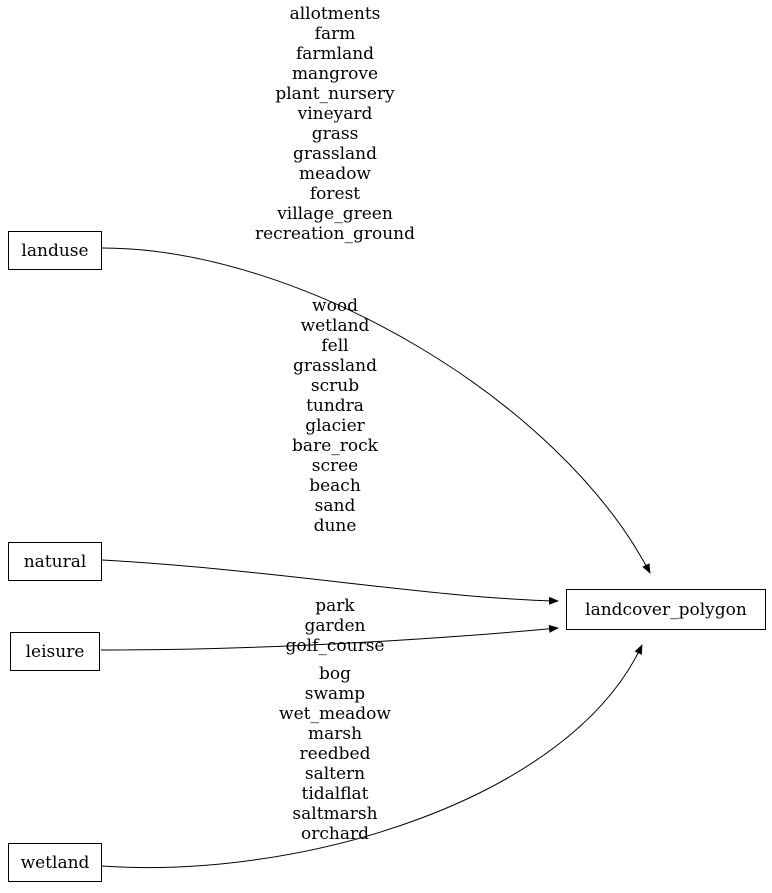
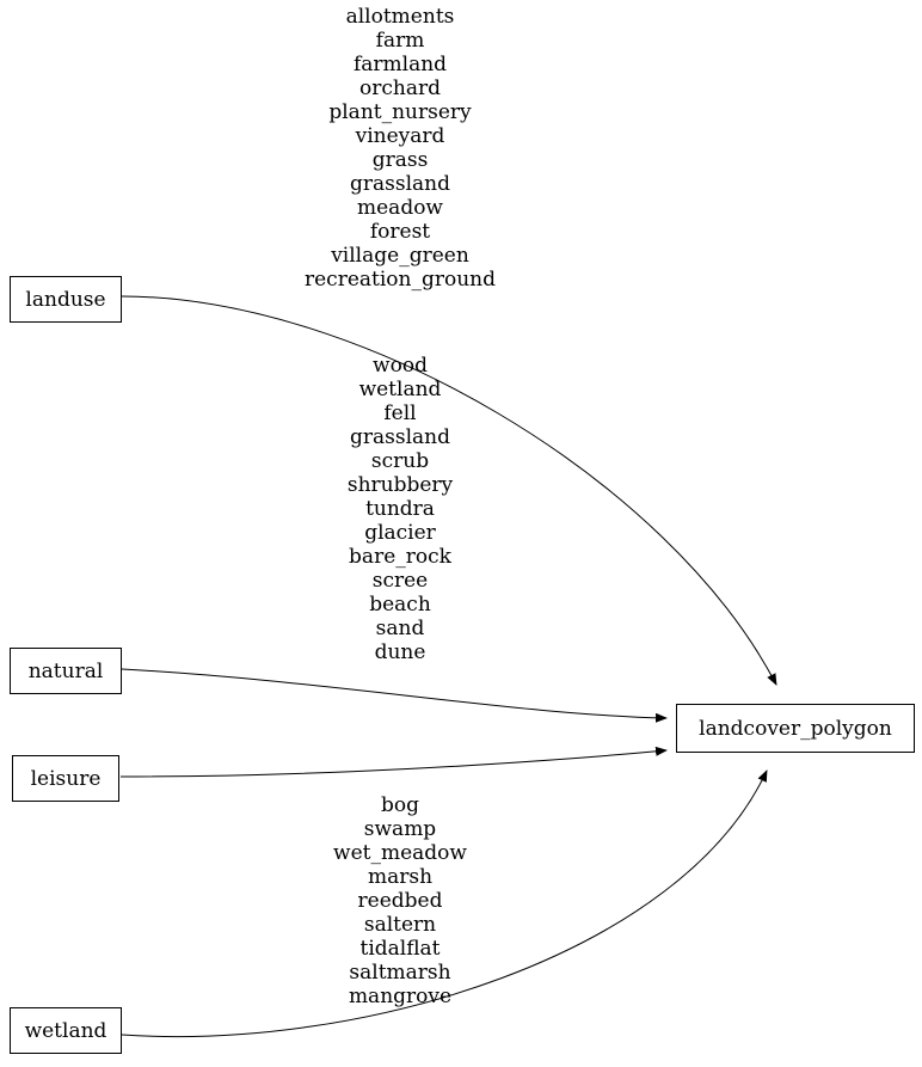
  landuse
  natural
  leisure
  wetland
  landcover_polygon
  allotments
  farm
  farmland
- mangrove
+ orchard
  plant_nursery
  vineyard
  grass
  grassland
  meadow
  forest
  village_green
  recreation_ground
  wood
  wetland
  fell
  grassland
  scrub
+ shrubbery
  tundra
  glacier
  bare_rock
  scree
  beach
  sand
  dune
- park
- garden
- golf_course
  bog
  swamp
  wet_meadow
  marsh
  reedbed
  saltern
  tidalflat
  saltmarsh
- orchard
+ mangrove
